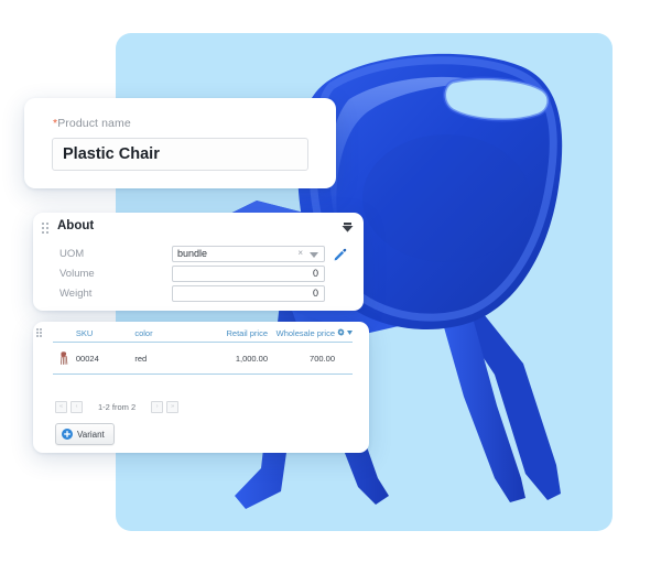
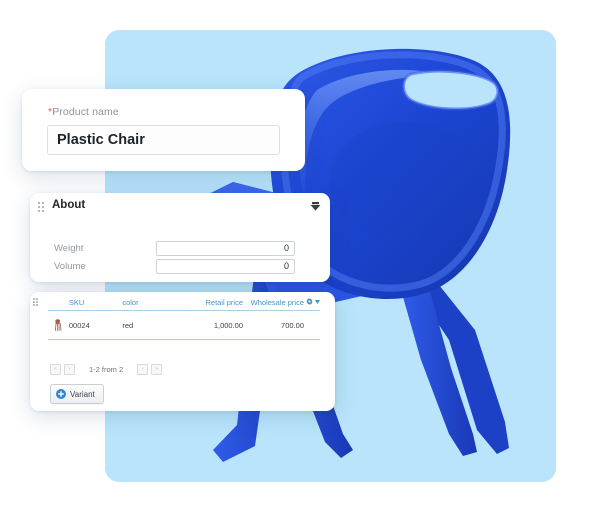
  *Product name
  Plastic Chair
  About
- UOM
- bundle
- ×
- Volume
+ Weight
  0
- Weight
+ Volume
  0
  	SKU	color	Retail price	Wholesale price
  	00024	red	1,000.00	700.00
  1-2 from 2
  Variant
